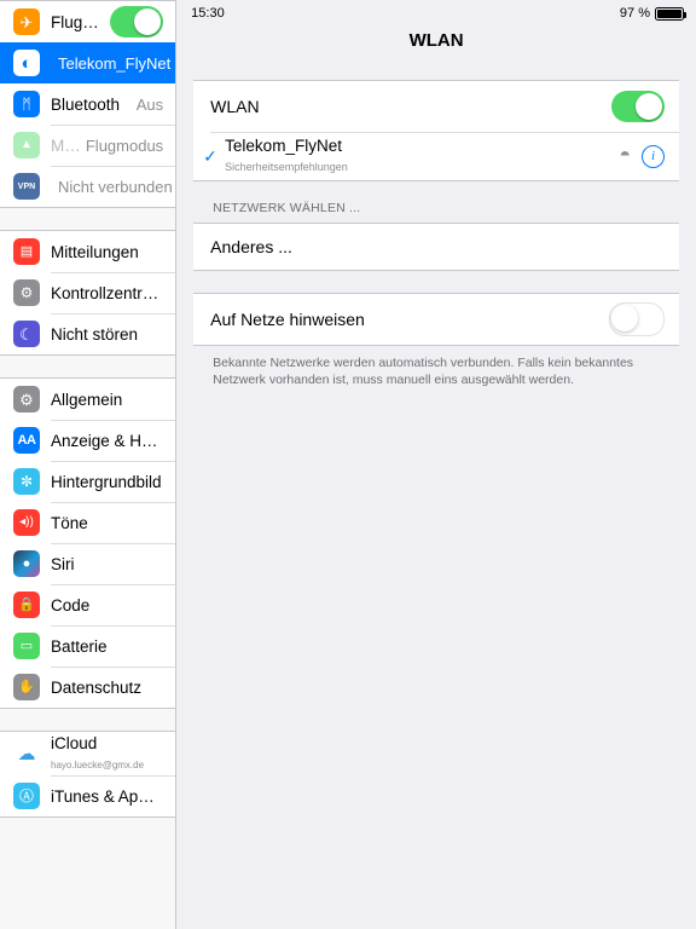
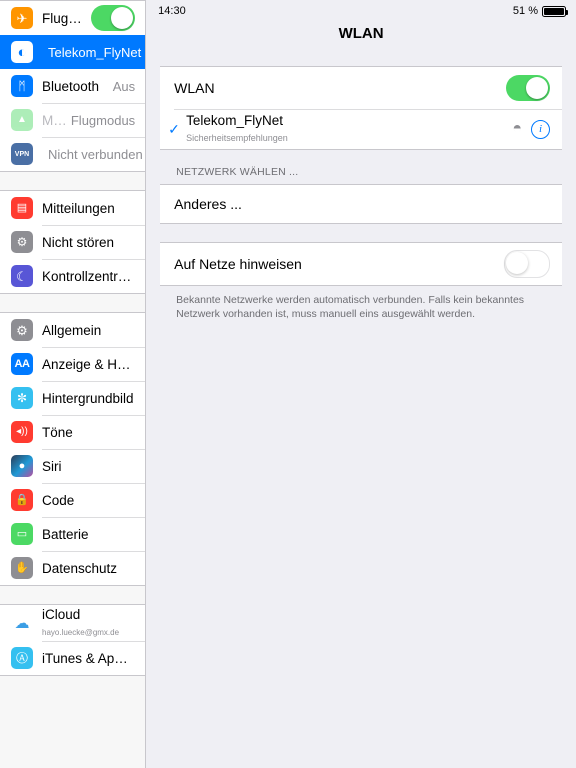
  ✈
  ◐
  Telekom_FlyNet
  ᛗ
  Bluetooth
  Aus
  ▲
  Flugmodus
  Nicht verbunden
  ▤
  Mitteilungen
  ⚙
- Kontrollzentrum
+ Nicht stören
  ☾
- Nicht stören
+ Kontrollzentrum
  ⚙
  Allgemein
  AA
  Anzeige & Helli
  ✼
  Hintergrundbild
  ◂))
  Töne
  ●
  Siri
  🔒
  Code
  ▭
  Batterie
  ✋
  Datenschutz
  ☁
  iCloud
  hayo.luecke@gmx.de
  Ⓐ
  iTunes & App S
- 15:30
+ 14:30
- 97 %
+ 51 %
  WLAN
  WLAN
  ✓
  Telekom_FlyNet
  Sicherheitsempfehlungen
  ◓
  i
  NETZWERK WÄHLEN ...
  Anderes ...
  Auf Netze hinweisen
  Bekannte Netzwerke werden automatisch verbunden. Falls kein bekanntes Netzwerk vorhanden ist, muss manuell eins ausgewählt werden.
